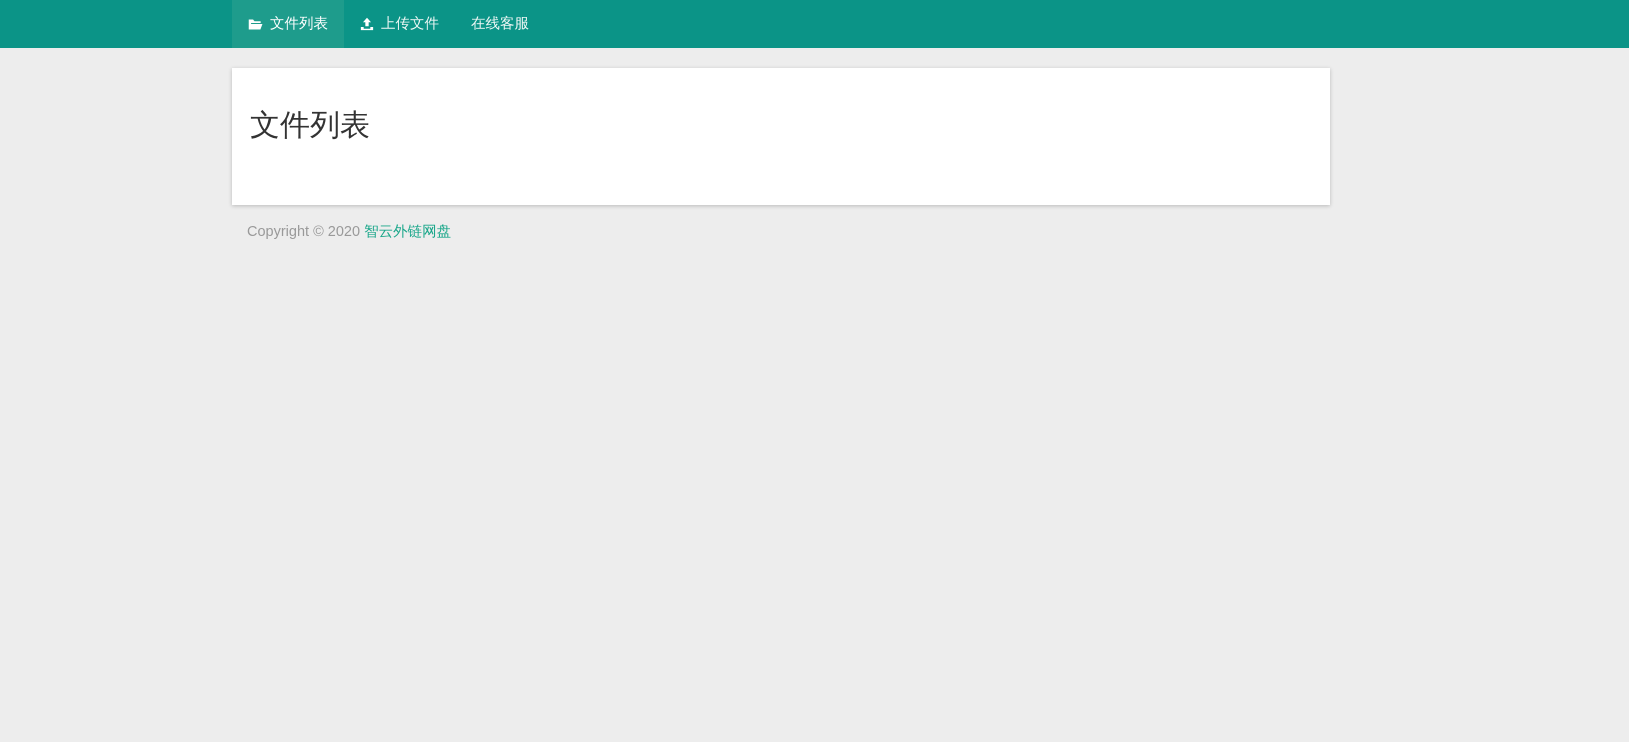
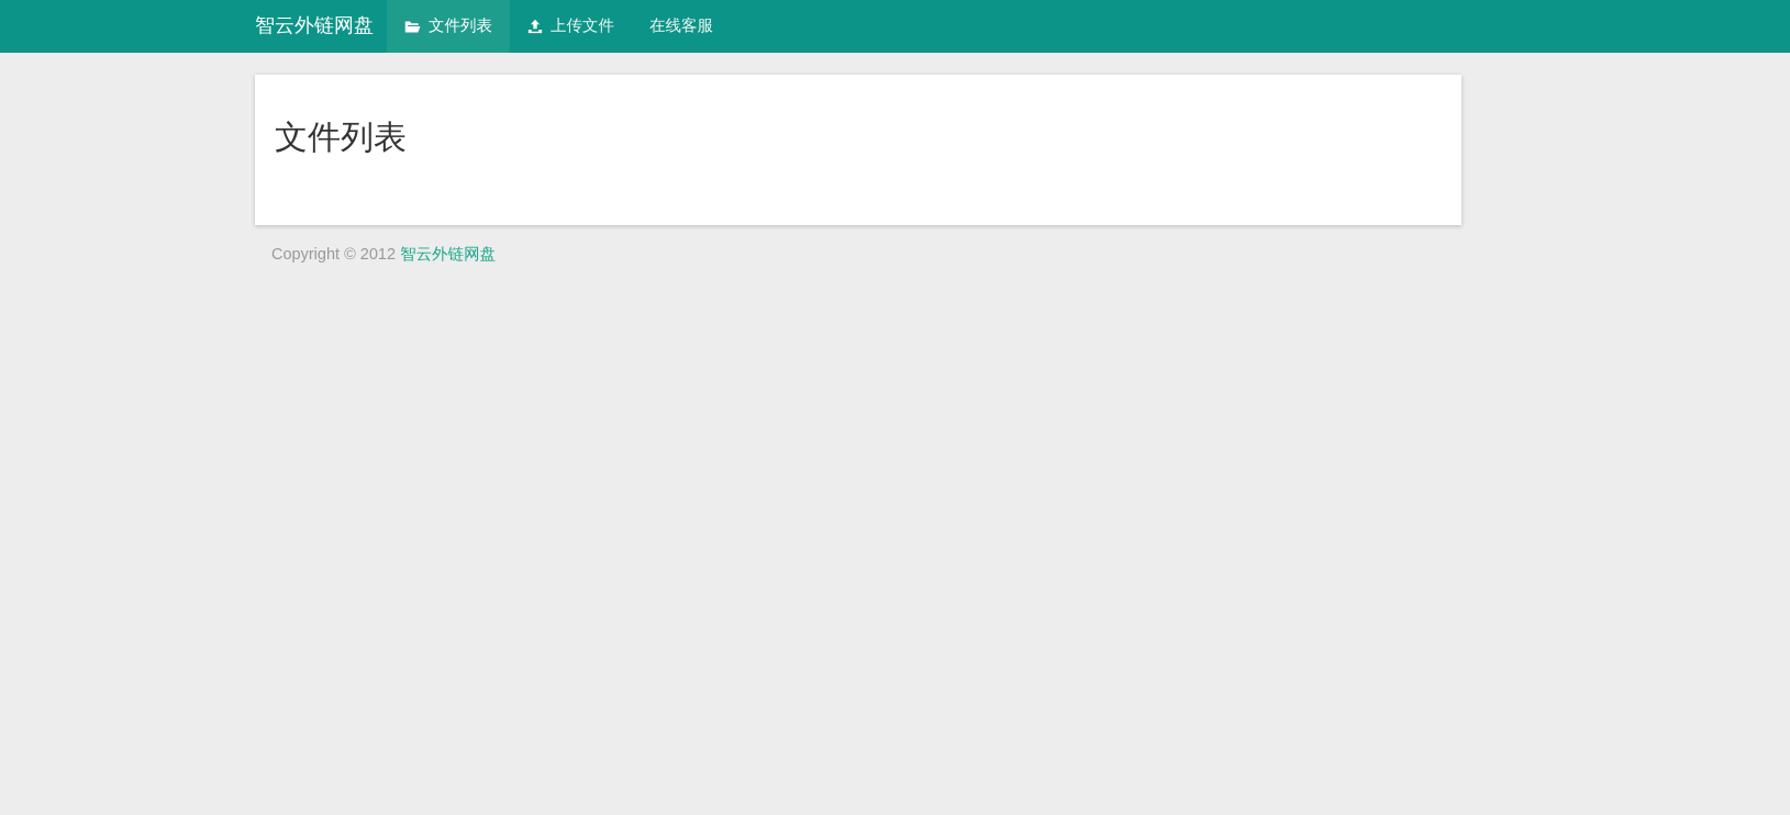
+ 智云外链网盘
  文件列表
  上传文件
  在线客服
  文件列表
- Copyright © 2020 智云外链网盘
+ Copyright © 2012 智云外链网盘
